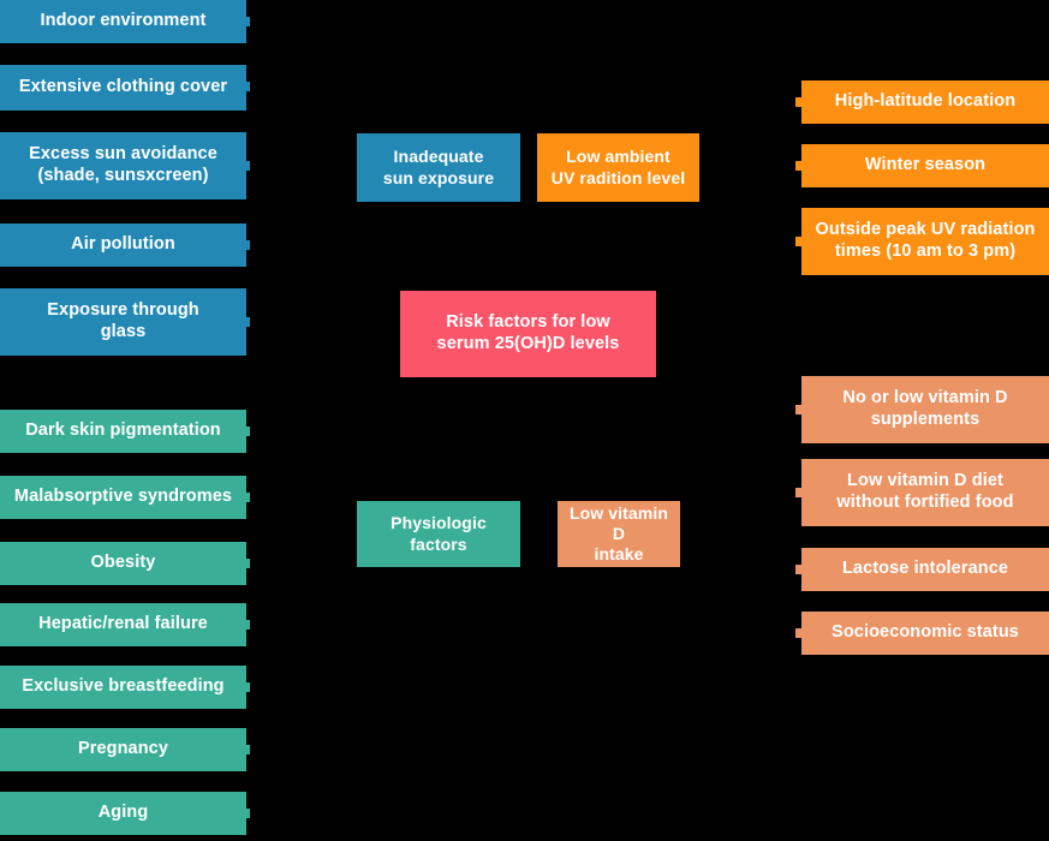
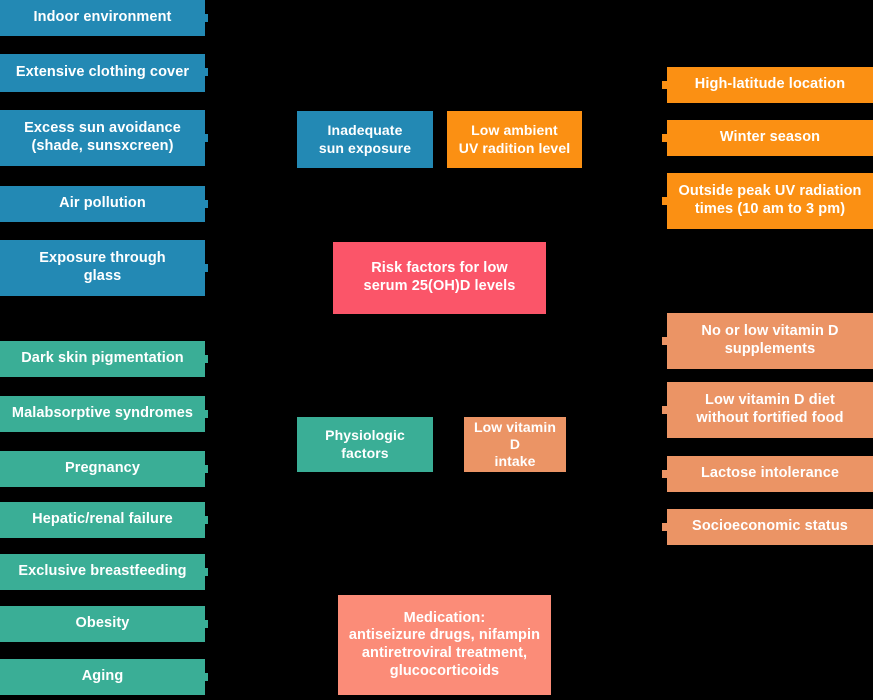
  Indoor environment
  Extensive clothing cover
  Excess sun avoidance
  (shade, sunsxcreen)
  Air pollution
  Exposure through
  glass
  Dark skin pigmentation
  Malabsorptive syndromes
- Obesity
+ Pregnancy
  Hepatic/renal failure
  Exclusive breastfeeding
- Pregnancy
+ Obesity
  Aging
  Inadequate
  sun exposure
  Low ambient
  UV radition level
  Risk factors for low
  serum 25(OH)D levels
  Physiologic
  factors
  Low vitamin D
  intake
+ Medication:
+ antiseizure drugs, nifampin
+ antiretroviral treatment,
+ glucocorticoids
  High-latitude location
  Winter season
  Outside peak UV radiation
  times (10 am to 3 pm)
  No or low vitamin D
  supplements
  Low vitamin D diet
  without fortified food
  Lactose intolerance
  Socioeconomic status
